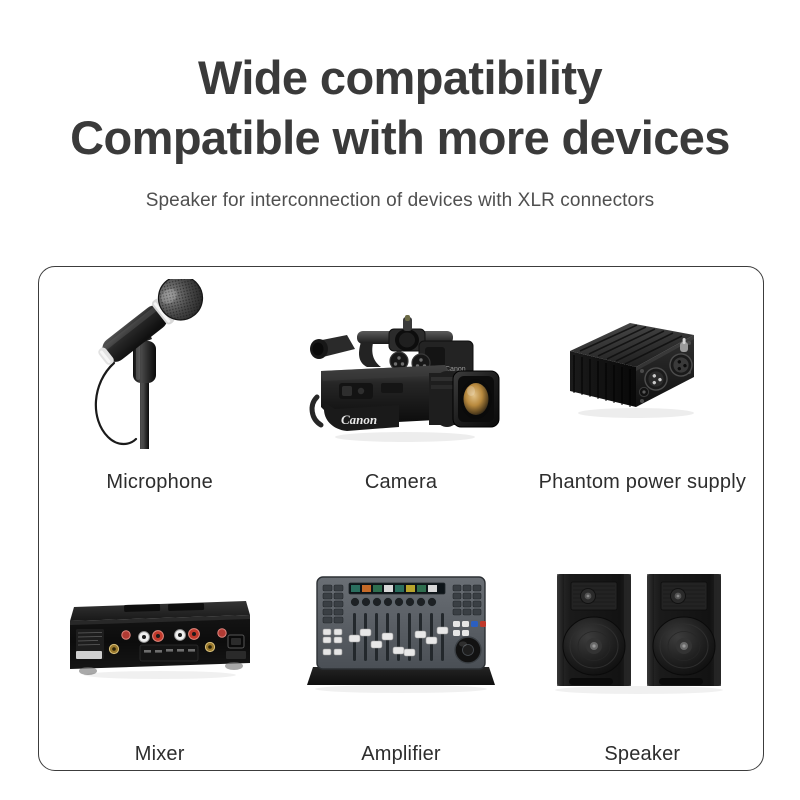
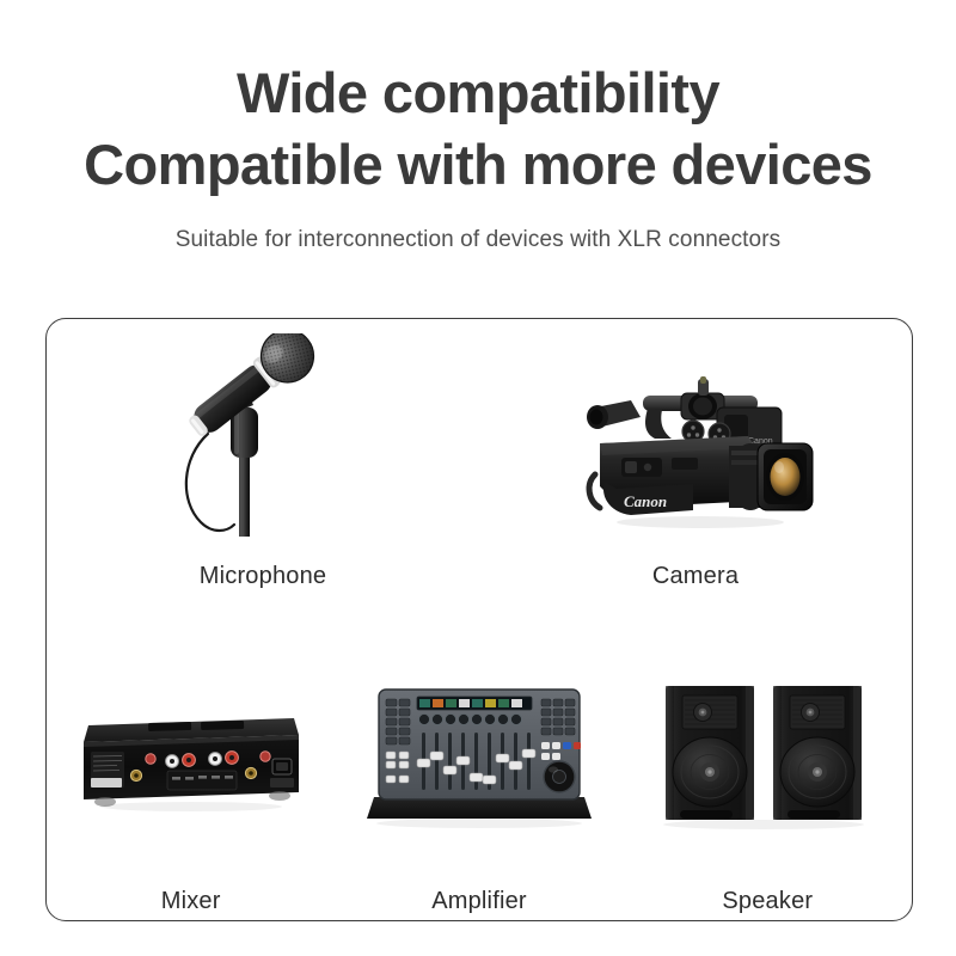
  Wide compatibility
  Compatible with more devices
- Speaker for interconnection of devices with XLR connectors
+ Suitable for interconnection of devices with XLR connectors
  Microphone
  Canon
  Camera
- Phantom power supply
  Mixer
  Amplifier
  Speaker
